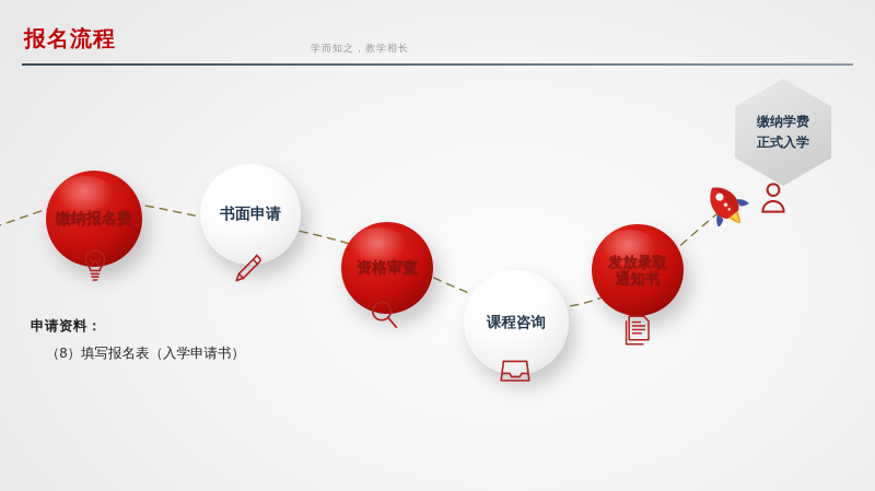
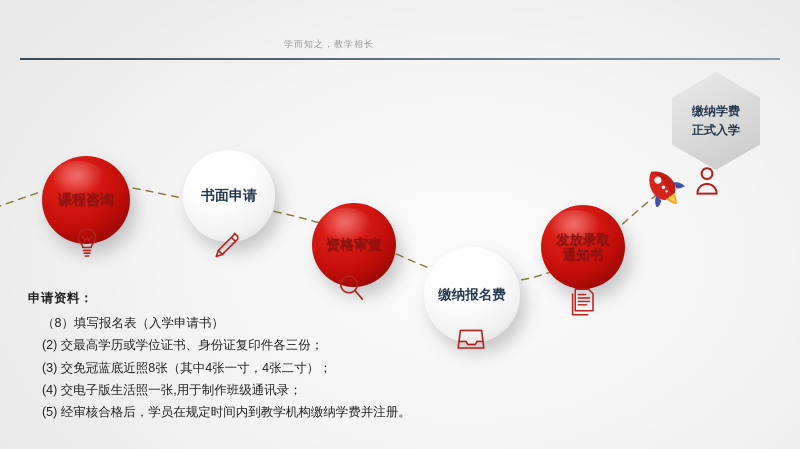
- 报名流程
  学而知之，教学相长
- 缴纳报名费
+ 课程咨询
  书面申请
  资格审查
- 课程咨询
+ 缴纳报名费
  发放录取
  通知书
  缴纳学费
  正式入学
  申请资料：
  （8）填写报名表（入学申请书）
+ (2) 交最高学历或学位证书、身份证复印件各三份；
+ (3) 交免冠蓝底近照8张（其中4张一寸，4张二寸）；
+ (4) 交电子版生活照一张,用于制作班级通讯录；
+ (5) 经审核合格后，学员在规定时间内到教学机构缴纳学费并注册。
